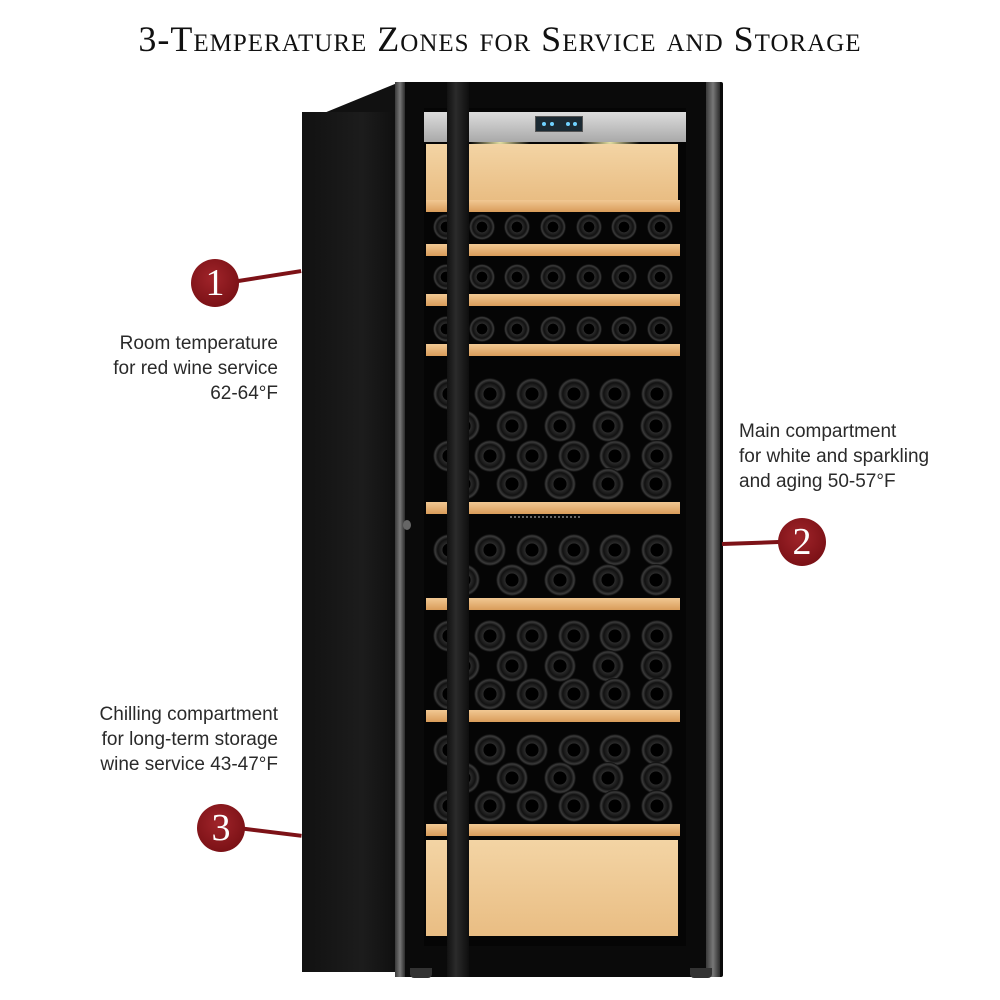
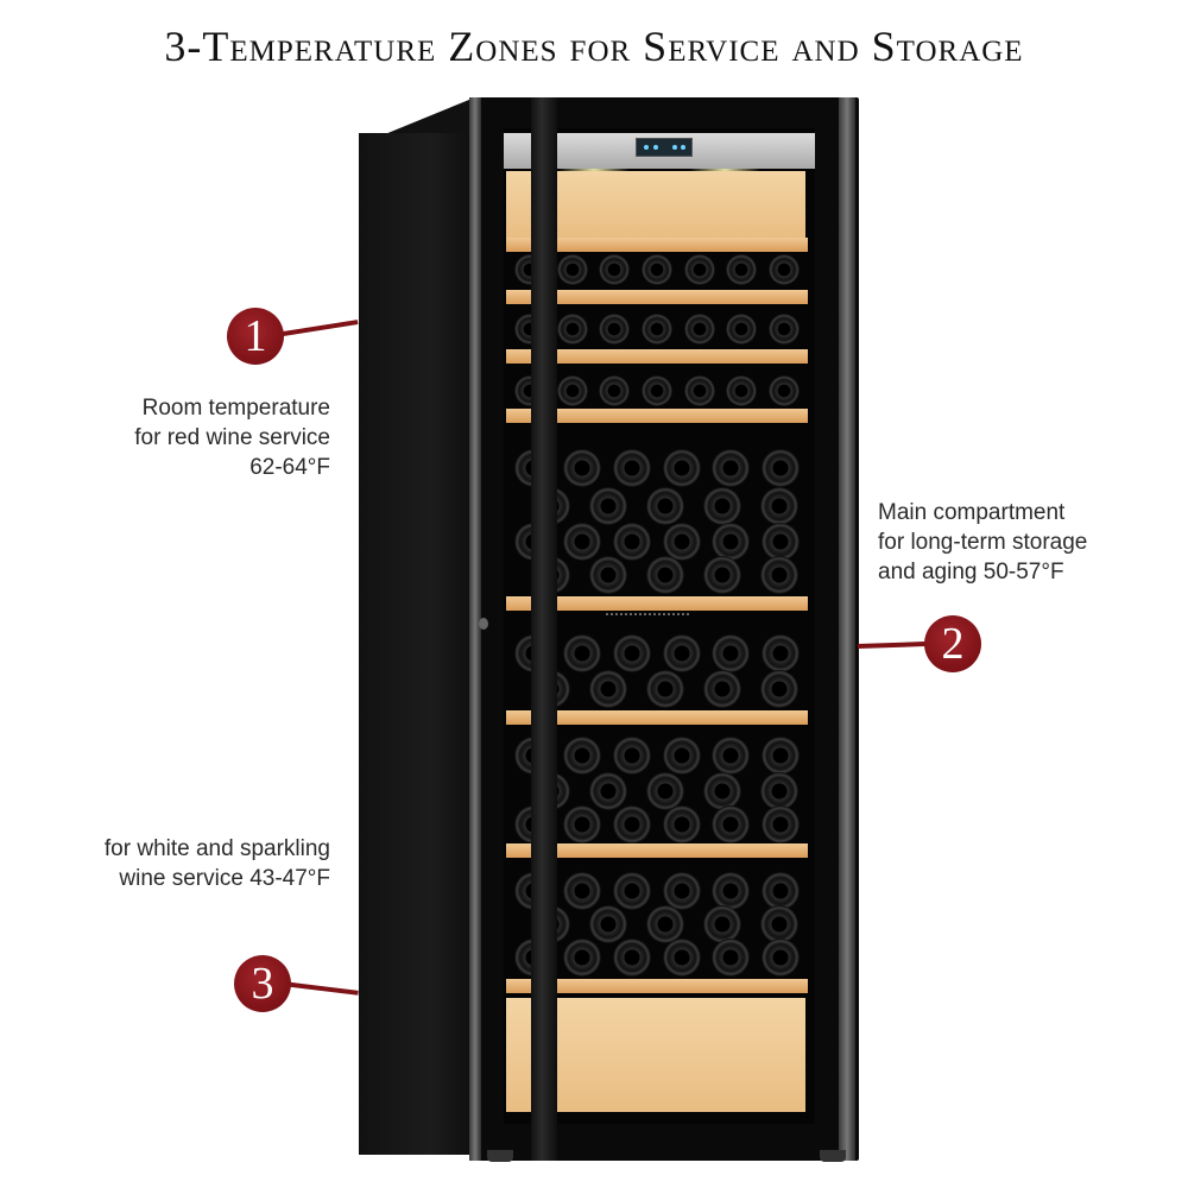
  3-Temperature Zones for Service and Storage
  1
  Room temperature
  for red wine service
  62-64°F
  2
  Main compartment
- for white and sparkling
+ for long-term storage
  and aging 50-57°F
  3
- Chilling compartment
- for long-term storage
+ for white and sparkling
  wine service 43-47°F
